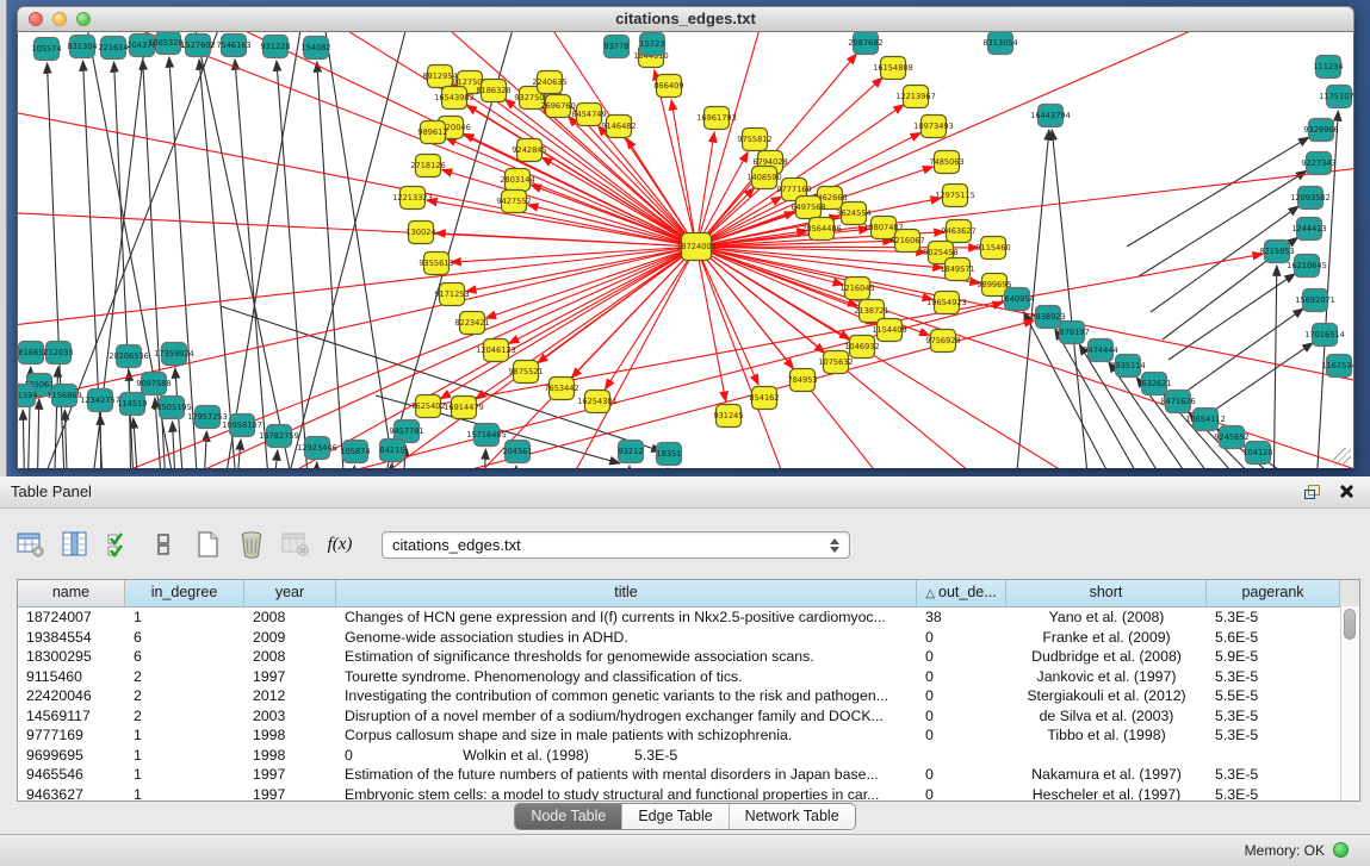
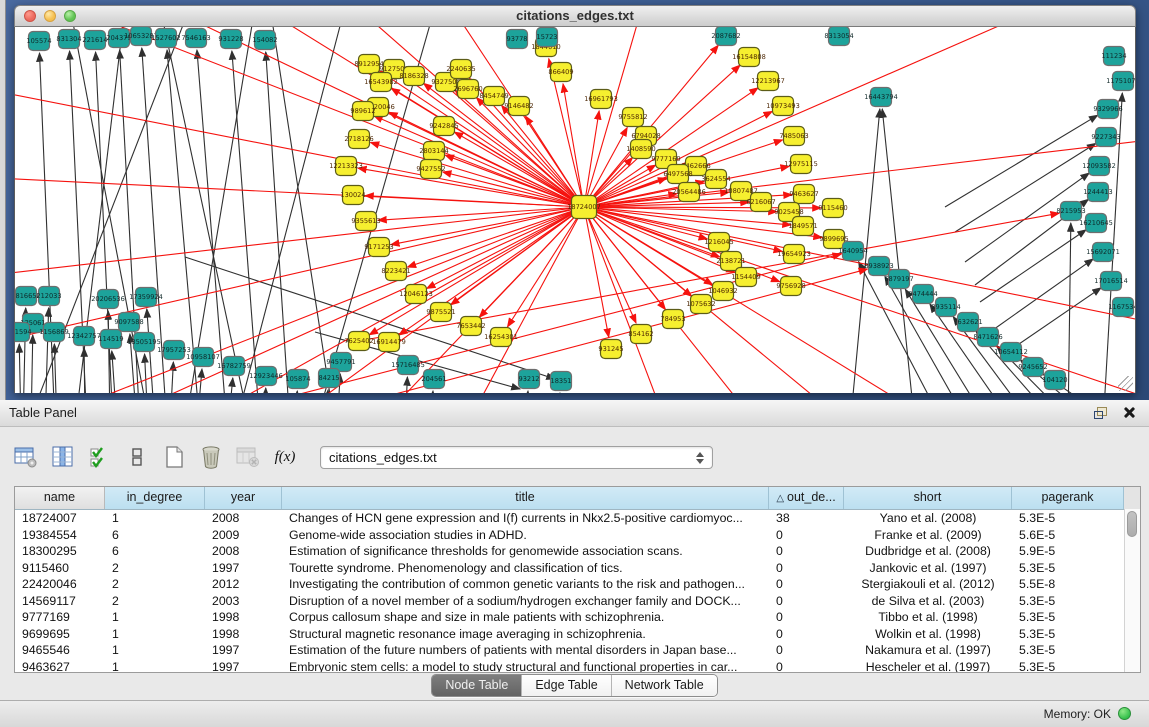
  citations_edges.txt
  18724007
  8912954
  912750
  8186328
  16543982
  932750
  2240635
  2696760
  8454749
  9146482
  989612
  2718126
  2803144
  12213323
  9427552
  130024
  9355613
  9171253
  8223421
  12046123
  9875521
  7653442
  16254301
  7625402
  16914479
  1844010
  866409
  16961793
  16154808
  12213967
  10973493
  7485063
  12975115
  9463627
  9025458
  9115460
  1849571
  9899695
  19654923
  9756928
  9755812
  6794028
  1408590
  9777169
  62666
  6497568
  3624554
  20564486
  10807487
  6216067
  1216045
  2138721
  1154409
  1046932
  1075632
  784953
  854162
  931245
  105574
  831304
  221614
  204379
  1065328
  1527602
  7546163
  931228
  154082
  93778
  15723
  2087682
  8313054
  111234
  1175107
  9329966
  9227343
  12093582
  1244413
  8215953
  16210645
  15692071
  17016514
  116753
  16443794
  1640954
  8938923
  6879197
  9474444
  2935114
  7632621
  8471626
  10654112
  9245652
  104120
  81665
  212033
  1156869
  12342757
  20206536
  17359924
  9097588
  114519
  13505195
  17957253
  10958107
  16782759
  12923446
  105874
  9457791
  84215
  15716485
  204561
  93212
  18351
  Table Panel
  f(x)
  citations_edges.txt
  name
  in_degree
  year
  title
  △ out_de...
  short
  pagerank
  18724007
  1
  2008
  Changes of HCN gene expression and I(f) currents in Nkx2.5-positive cardiomyoc...
  38
  Yano et al. (2008)
  5.3E-5
  19384554
  6
  2009
  Genome-wide association studies in ADHD.
  0
  Franke et al. (2009)
  5.6E-5
  18300295
  6
  2008
  Estimation of significance thresholds for genomewide association scans.
  0
  Dudbridge et al. (2008)
  5.9E-5
  9115460
  2
  1997
  Tourette syndrome. Phenomenology and classification of tics.
  0
  Jankovic et al. (1997)
  5.3E-5
  22420046
  2
  2012
  Investigating the contribution of common genetic variants to the risk and pathogen...
  0
  Stergiakouli et al. (2012)
- 5.5E-5
+ 5.5E-8
  14569117
  2
  2003
  Disruption of a novel member of a sodium/hydrogen exchanger family and DOCK...
  0
  de Silva et al. (2003)
  5.3E-5
  9777169
  1
  1998
  Corpus callosum shape and size in male patients with schizophrenia.
  0
  Tibbo et al. (1998)
  5.3E-5
  9699695
  1
  1998
+ Structural magnetic resonance image averaging in schizophrenia.
  0
  Wolkin et al. (1998)
  5.3E-5
  9465546
  1
  1997
  Estimation of the future numbers of patients with mental disorders in Japan base...
  0
  Nakamura et al. (1997)
  5.3E-5
  9463627
  1
  1997
  Embryonic stem cells: a model to study structural and functional properties in car...
  0
  Hescheler et al. (1997)
  5.3E-5
  Node Table
  Edge Table
  Network Table
  Memory: OK
